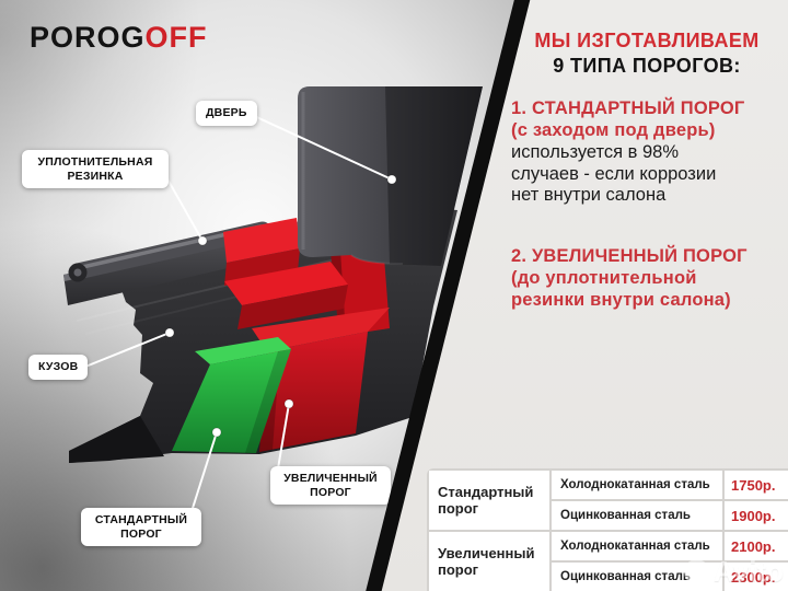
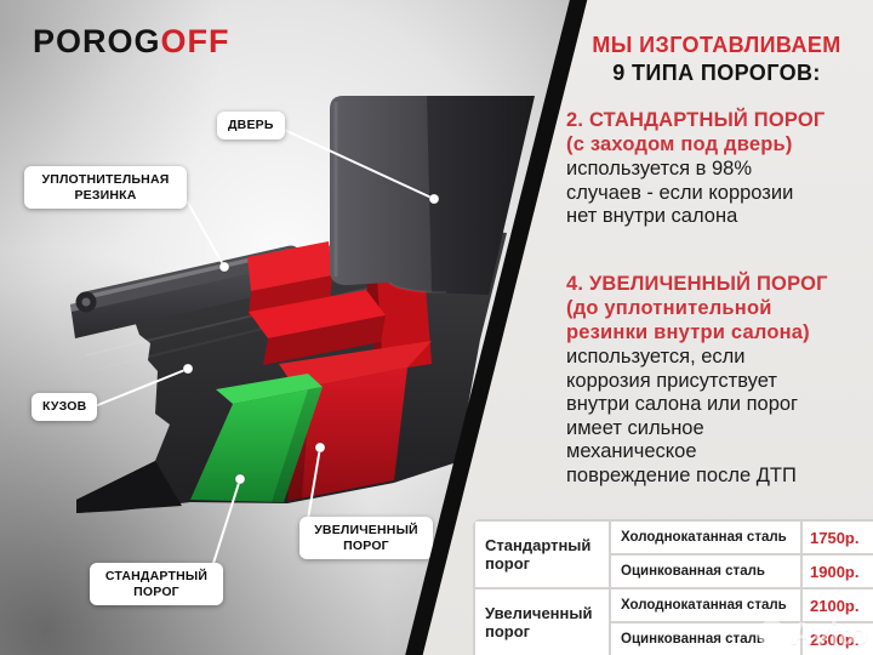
  ДВЕРЬ
  УПЛОТНИТЕЛЬНАЯ РЕЗИНКА
  КУЗОВ
  УВЕЛИЧЕННЫЙ ПОРОГ
  СТАНДАРТНЫЙ ПОРОГ
  POROGOFF
  МЫ ИЗГОТАВЛИВАЕМ
  9 ТИПА ПОРОГОВ:
- 1. СТАНДАРТНЫЙ ПОРОГ
+ 2. СТАНДАРТНЫЙ ПОРОГ
  (с заходом под дверь)
  используется в 98%
  случаев - если коррозии
  нет внутри салона
- 2. УВЕЛИЧЕННЫЙ ПОРОГ
+ 4. УВЕЛИЧЕННЫЙ ПОРОГ
  (до уплотнительной
  резинки внутри салона)
+ используется, если
+ коррозия присутствует
+ внутри салона или порог
+ имеет сильное
+ механическое
+ повреждение после ДТП
  Стандартный порог
  Холоднокатанная сталь
  1750р.
  Оцинкованная сталь
  1900р.
  Увеличенный порог
  Холоднокатанная сталь
  2100р.
  Оцинкованная сталь
  2300р.
  Avito
